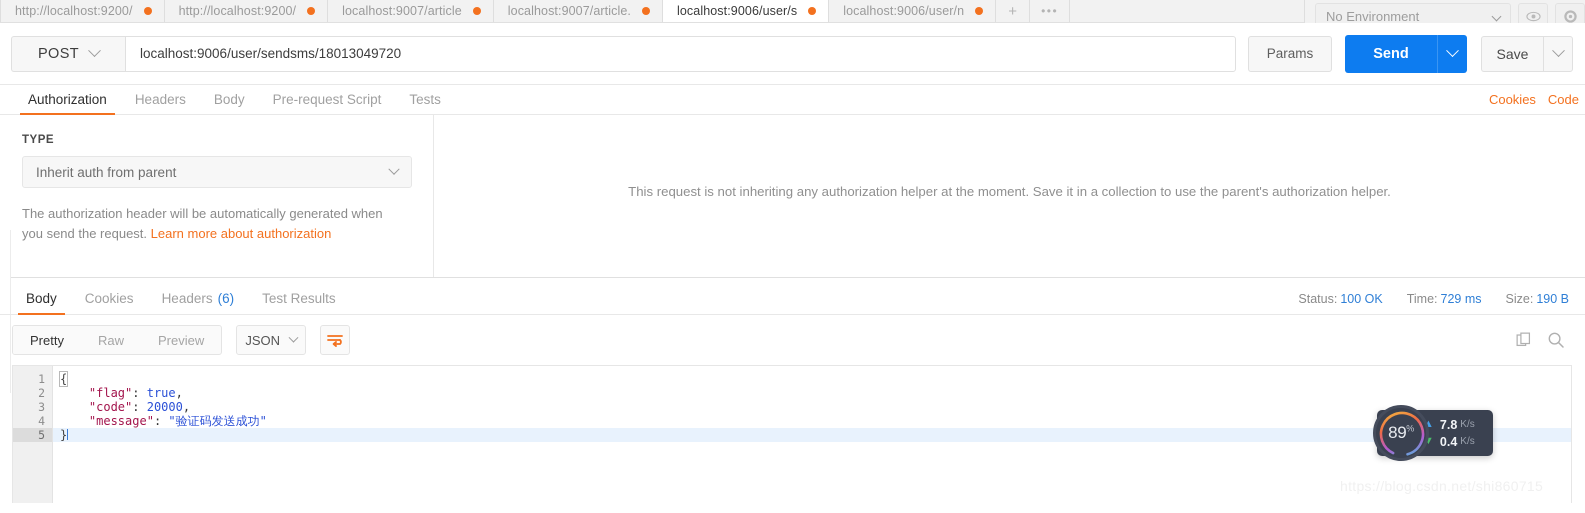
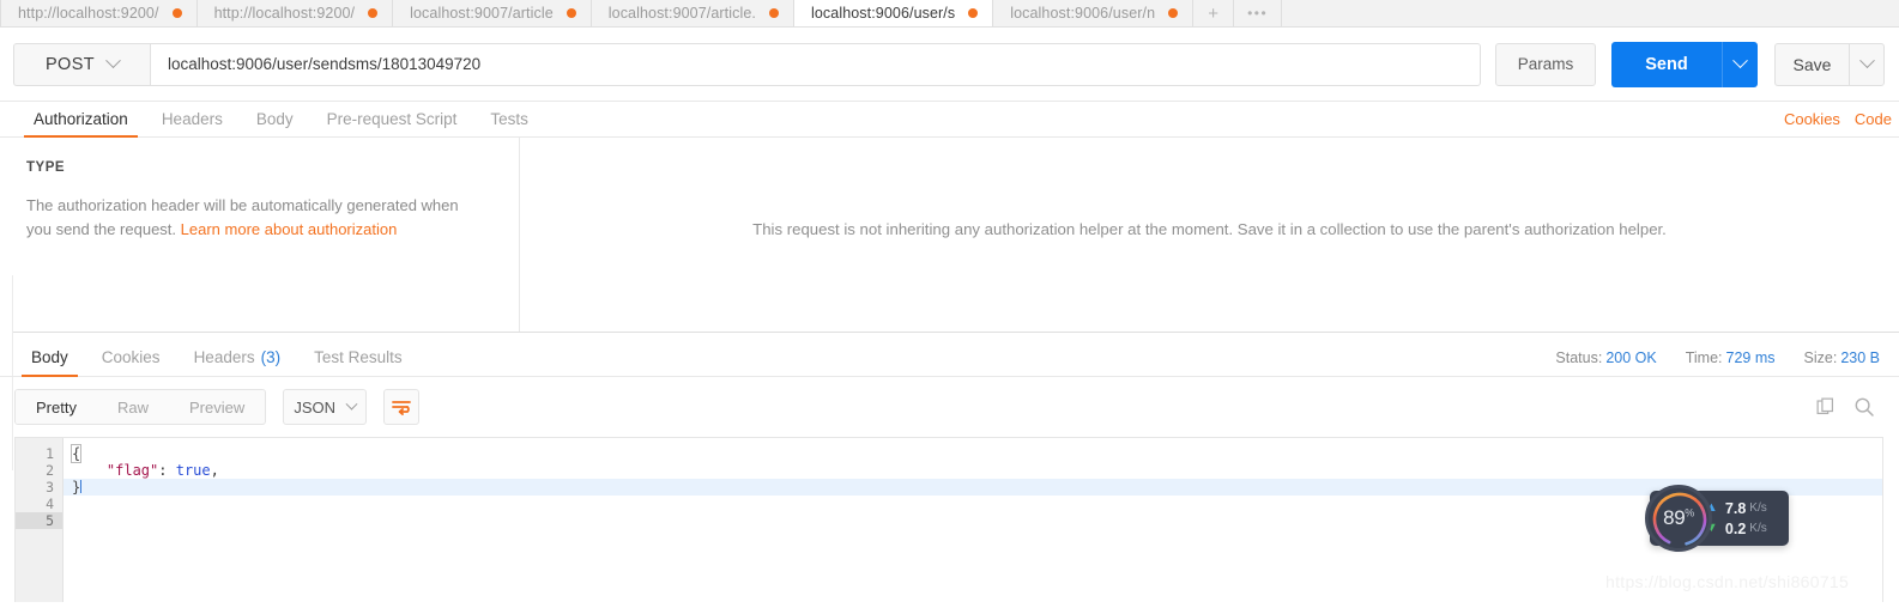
  http://localhost:9200/
  http://localhost:9200/
  localhost:9007/article
  localhost:9007/article.
  localhost:9006/user/s
  localhost:9006/user/n
  +
  •••
- No Environment
  POST
  localhost:9006/user/sendsms/18013049720
  Params
  Send
  Save
  Authorization
  Headers
  Body
  Pre-request Script
  Tests
  Cookies
  Code
  TYPE
- Inherit auth from parent
  The authorization header will be automatically generated when you send the request. Learn more about authorization
  This request is not inheriting any authorization helper at the moment. Save it in a collection to use the parent's authorization helper.
  Body
  Cookies
  Headers
- (6)
+ (3)
  Test Results
- Status: 100 OK
+ Status: 200 OK
  Time: 729 ms
- Size: 190 B
+ Size: 230 B
  Pretty
  Raw
  Preview
  JSON
  1
  2
  3
  4
  5
  {
  "flag": true,
- "code": 20000,
- "message": "验证码发送成功"
  }
  89%
  ▲
  7.8
  K/s
  ▼
- 0.4
+ 0.2
  K/s
